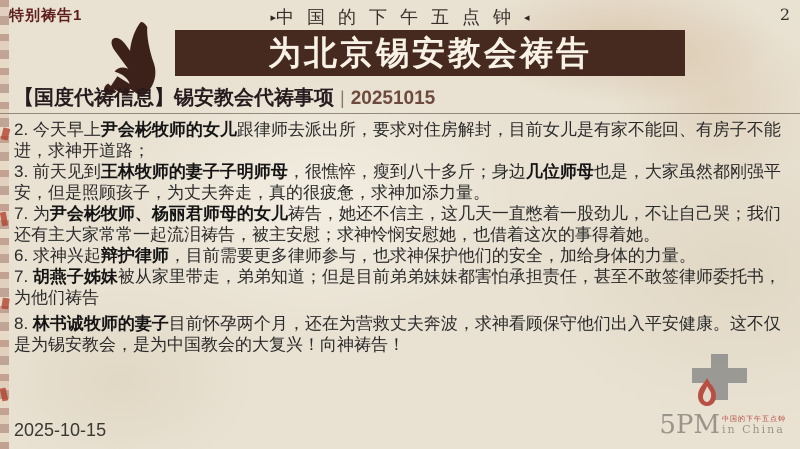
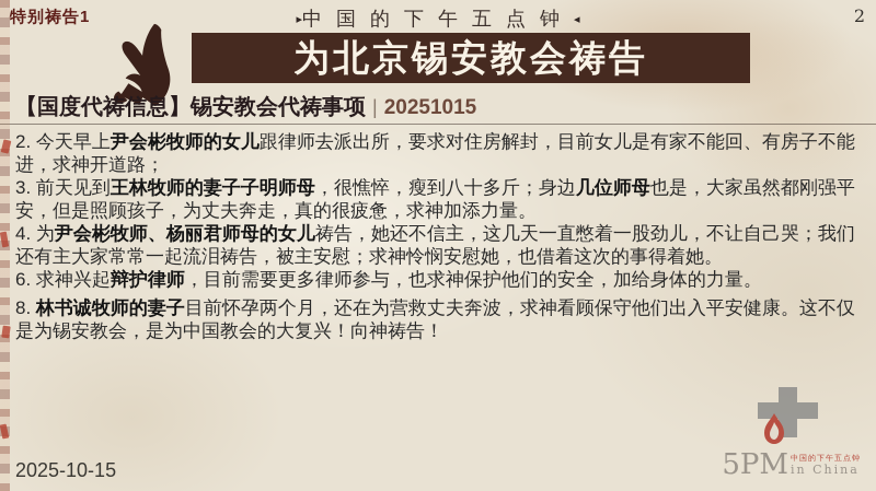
  特别祷告1
  ▸中国的下午五点钟◂
  2
  为北京锡安教会祷告
  【国度代祷信息】锡安教会代祷事项 | 20251015
  2. 今天早上尹会彬牧师的女儿跟律师去派出所，要求对住房解封，目前女儿是有家不能回、有房子不能进，求神开道路；
  3. 前天见到王林牧师的妻子子明师母，很憔悴，瘦到八十多斤；身边几位师母也是，大家虽然都刚强平安，但是照顾孩子，为丈夫奔走，真的很疲惫，求神加添力量。
- 7. 为尹会彬牧师、杨丽君师母的女儿祷告，她还不信主，这几天一直憋着一股劲儿，不让自己哭；我们还有主大家常常一起流泪祷告，被主安慰；求神怜悯安慰她，也借着这次的事得着她。
+ 4. 为尹会彬牧师、杨丽君师母的女儿祷告，她还不信主，这几天一直憋着一股劲儿，不让自己哭；我们还有主大家常常一起流泪祷告，被主安慰；求神怜悯安慰她，也借着这次的事得着她。
  6. 求神兴起辩护律师，目前需要更多律师参与，也求神保护他们的安全，加给身体的力量。
- 7. 胡燕子姊妹被从家里带走，弟弟知道；但是目前弟弟妹妹都害怕承担责任，甚至不敢签律师委托书，为他们祷告
  8. 林书诚牧师的妻子目前怀孕两个月，还在为营救丈夫奔波，求神看顾保守他们出入平安健康。这不仅是为锡安教会，是为中国教会的大复兴！向神祷告！
  2025-10-15
  5PM
  in China
